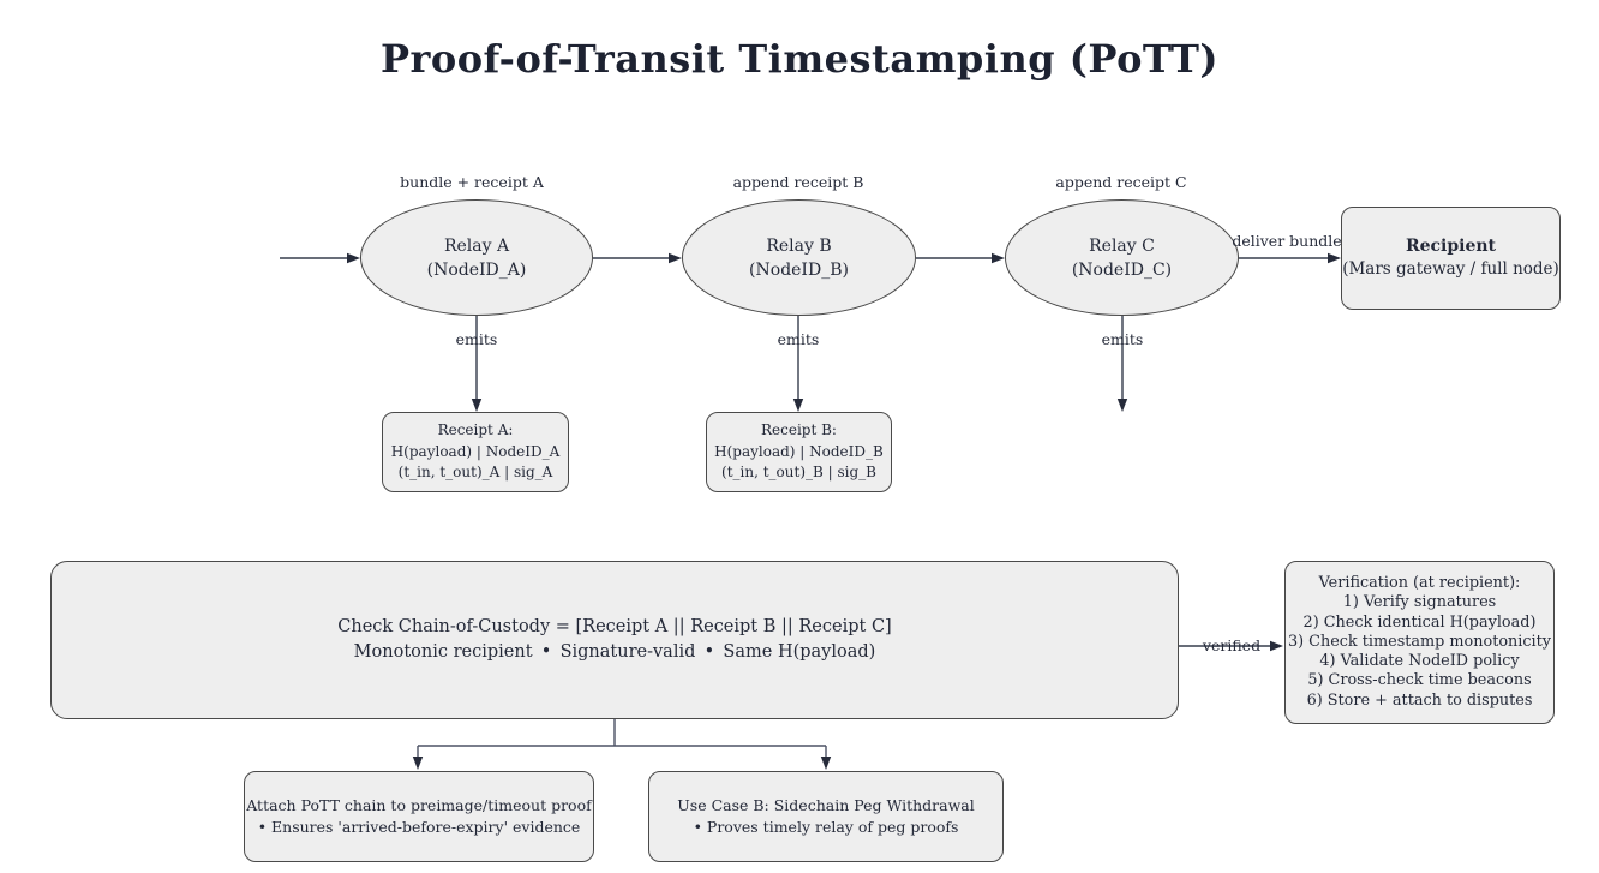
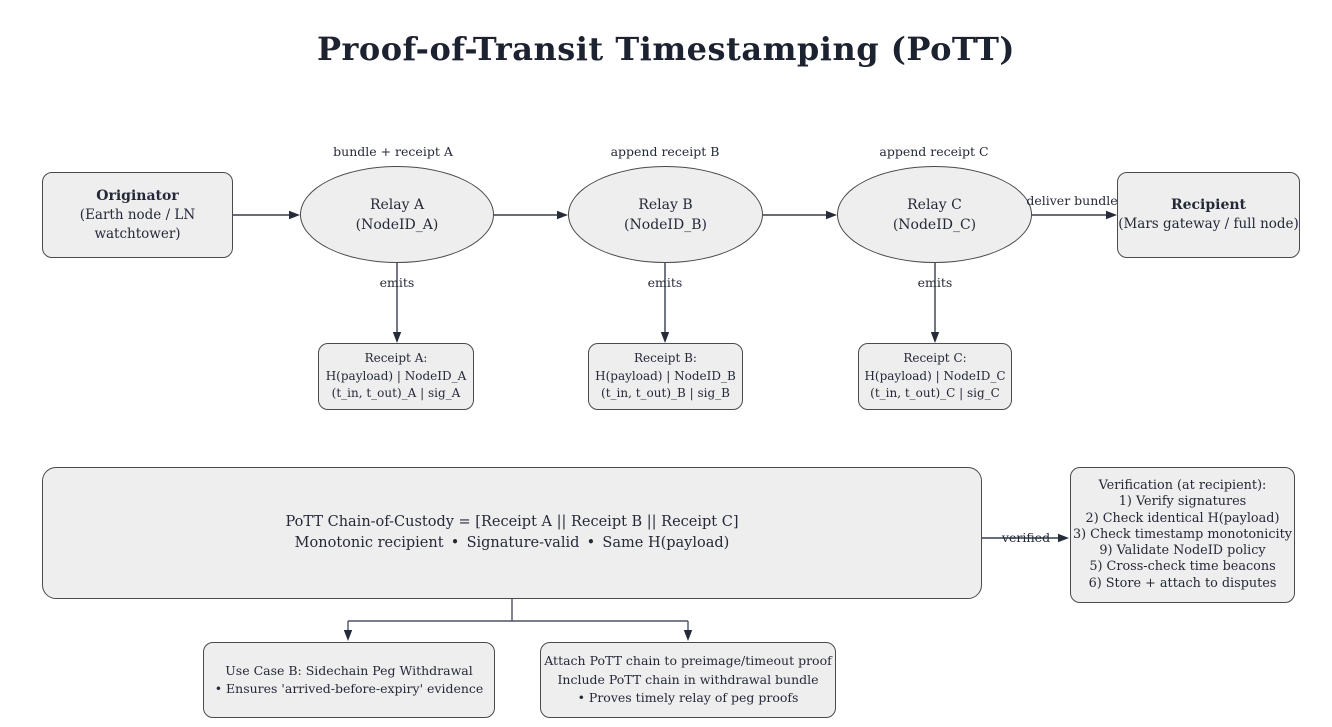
  Proof-of-Transit Timestamping (PoTT)
+ Originator
+ (Earth node / LN watchtower)
  bundle + receipt A
  Relay A
  (NodeID_A)
  append receipt B
  Relay B
  (NodeID_B)
  append receipt C
  Relay C
  (NodeID_C)
  deliver bundle
  Recipient
  (Mars gateway / full node)
  emits
  emits
  emits
  Receipt A:
  H(payload) | NodeID_A
  (t_in, t_out)_A | sig_A
  Receipt B:
  H(payload) | NodeID_B
  (t_in, t_out)_B | sig_B
+ Receipt C:
+ H(payload) | NodeID_C
+ (t_in, t_out)_C | sig_C
- Check Chain-of-Custody = [Receipt A || Receipt B || Receipt C]
+ PoTT Chain-of-Custody = [Receipt A || Receipt B || Receipt C]
  Monotonic recipient • Signature-valid • Same H(payload)
  verified
  Verification (at recipient):
  1) Verify signatures
  2) Check identical H(payload)
  3) Check timestamp monotonicity
- 4) Validate NodeID policy
+ 9) Validate NodeID policy
  5) Cross-check time beacons
  6) Store + attach to disputes
- Attach PoTT chain to preimage/timeout proof
+ Use Case B: Sidechain Peg Withdrawal
  • Ensures 'arrived-before-expiry' evidence
- Use Case B: Sidechain Peg Withdrawal
+ Attach PoTT chain to preimage/timeout proof
+ Include PoTT chain in withdrawal bundle
  • Proves timely relay of peg proofs
